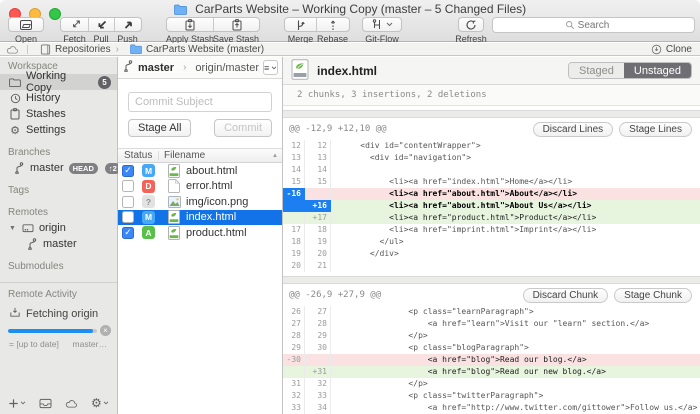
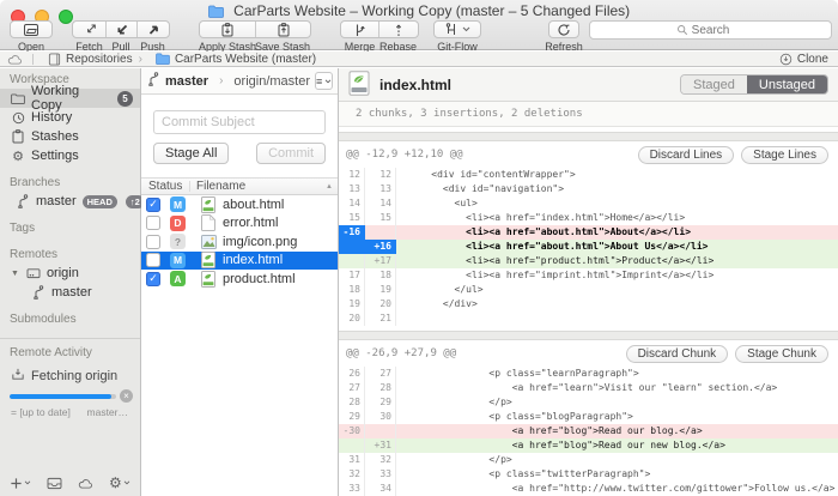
  CarParts Website – Working Copy (master – 5 Changed Files)
  Open
  Fetch
  Pull
  Push
  Apply Stash
  Save Stash
  Merge
  Rebase
  Git-Flow
  Refresh
  Search
  Repositories
  ›
  CarParts Website (master)
  Clone
  Workspace
  Working Copy
  5
  History
  Stashes
  ⚙
  Settings
  Branches
  master
  HEAD
  ↑2
  Tags
  Remotes
  origin
  master
  Submodules
  Remote Activity
  Fetching origin
  ×
  = [up to date]
  master…
  ⚙
  master
  ›
  origin/master
  ≡
  Commit Subject
  Stage All
  Commit
  Status
  Filename
  ✓
  M
  about.html
  D
  error.html
  ?
  img/icon.png
  M
  index.html
  ✓
  A
  product.html
  index.html
  Staged
  Unstaged
  2 chunks, 3 insertions, 2 deletions
  @@ -12,9 +12,10 @@
  Discard Lines
  Stage Lines
  12
  12
  <div id="contentWrapper">
  13
  13
  <div id="navigation">
  14
  14
+ <ul>
  15
  15
  <li><a href="index.html">Home</a></li>
  -16
  <li><a href="about.html">About</a></li>
  +16
  <li><a href="about.html">About Us</a></li>
  +17
  <li><a href="product.html">Product</a></li>
  17
  18
  <li><a href="imprint.html">Imprint</a></li>
  18
  19
  </ul>
  19
  20
  </div>
  20
  21
  @@ -26,9 +27,9 @@
  Discard Chunk
  Stage Chunk
  26
  27
  <p class="learnParagraph">
  27
  28
  <a href="learn">Visit our "learn" section.</a>
  28
  29
  </p>
  29
  30
  <p class="blogParagraph">
  -30
  <a href="blog">Read our blog.</a>
  +31
  <a href="blog">Read our new blog.</a>
  31
  32
  </p>
  32
  33
  <p class="twitterParagraph">
  33
  34
  <a href="http://www.twitter.com/gittower">Follow us.</a>
